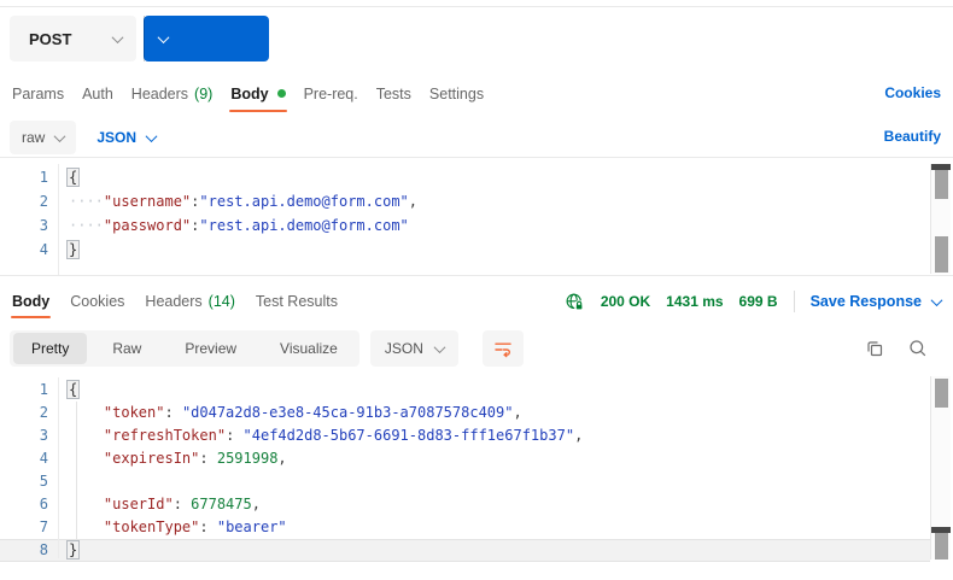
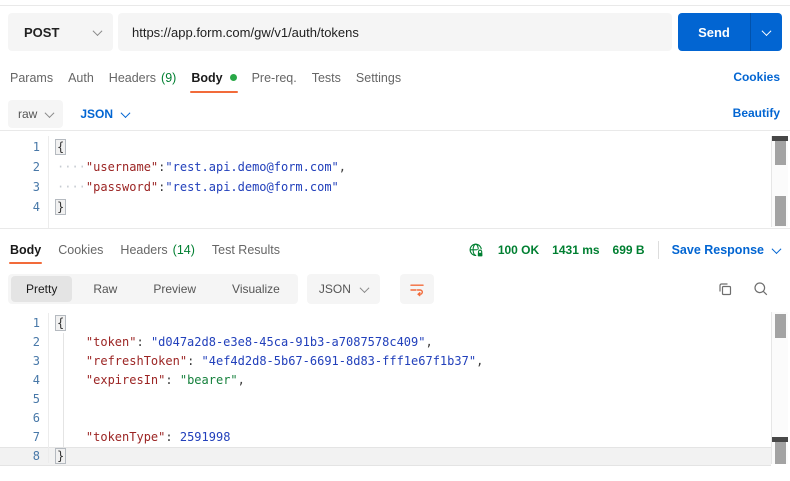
  POST
+ https://app.form.com/gw/v1/auth/tokens
+ Send
  Params
  Auth
  Headers
  (9)
  Body
  Pre-req.
  Tests
  Settings
  Cookies
  raw
  JSON
  Beautify
  1
  {
  2
  ····"username":"rest.api.demo@form.com",
  3
  ····"password":"rest.api.demo@form.com"
  4
  }
  Body
  Cookies
  Headers
  (14)
  Test Results
- 200 OK
+ 100 OK
  1431 ms
  699 B
  Save Response
  Pretty
  Raw
  Preview
  Visualize
  JSON
  1
  {
  2
  "token": "d047a2d8-e3e8-45ca-91b3-a7087578c409",
  3
  "refreshToken": "4ef4d2d8-5b67-6691-8d83-fff1e67f1b37",
  4
- "expiresIn": 2591998,
+ "expiresIn": "bearer",
  5
  6
- "userId": 6778475,
  7
- "tokenType": "bearer"
+ "tokenType": 2591998
  8
  }
